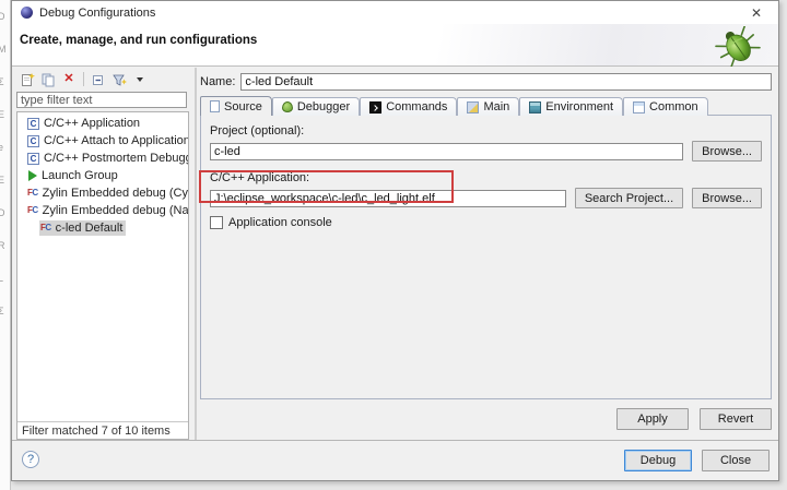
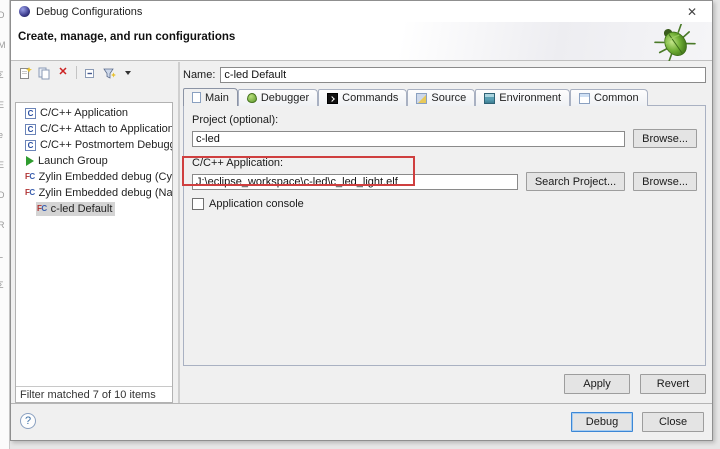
  DMΣEeEDRLΣ
  Debug Configurations
  ✕
  Create, manage, and run configurations
  ✕
- type filter text
  C
  C/C++ Application
  C
  C/C++ Attach to Application
  C
  C/C++ Postmortem Debug
  Launch Group
  FC
  Zylin Embedded debug (Cy
  FC
  Zylin Embedded debug (Na
  FC
  c-led Default
  Filter matched 7 of 10 items
  Name:
  c-led Default
- Source
+ Main
  Debugger
  Commands
- Main
+ Source
  Environment
  Common
  Project (optional):
  c-led
  Browse...
  C/C++ Application:
  J:\eclipse_workspace\c-led\c_led_light.elf
  Search Project...
  Browse...
  Application console
  Apply
  Revert
  ?
  Debug
  Close
